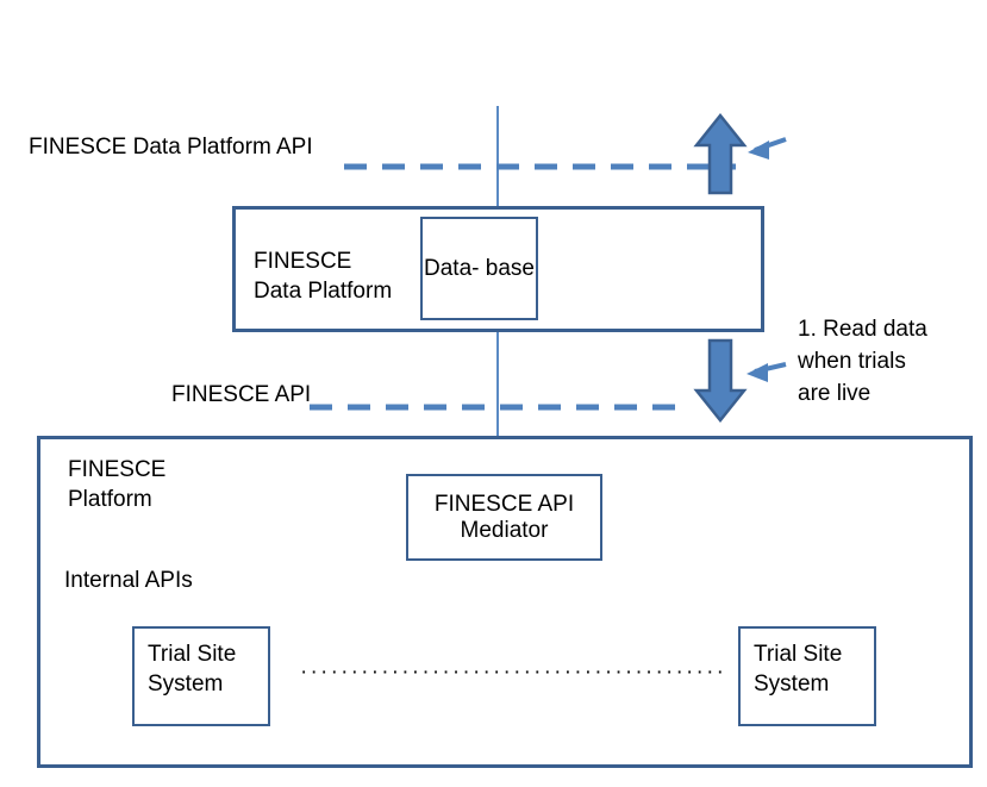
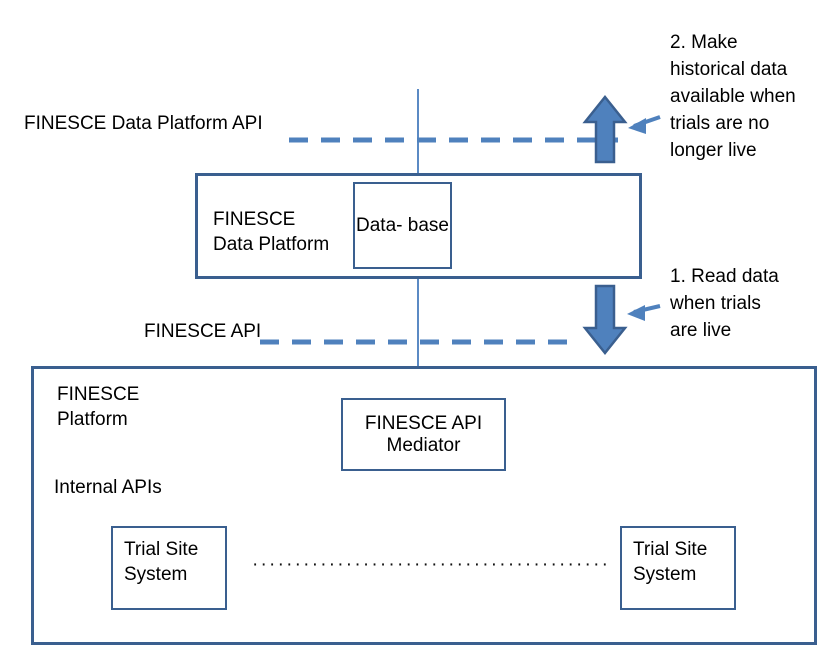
  FINESCE
  Data Platform
  Data- base
  FINESCE
  Platform
  FINESCE API Mediator
  Trial Site
  System
  Trial Site
  System
  FINESCE Data Platform API
  FINESCE API
  Internal APIs
+ 2. Make
+ historical data
+ available when
+ trials are no
+ longer live
  1. Read data
  when trials
  are live
